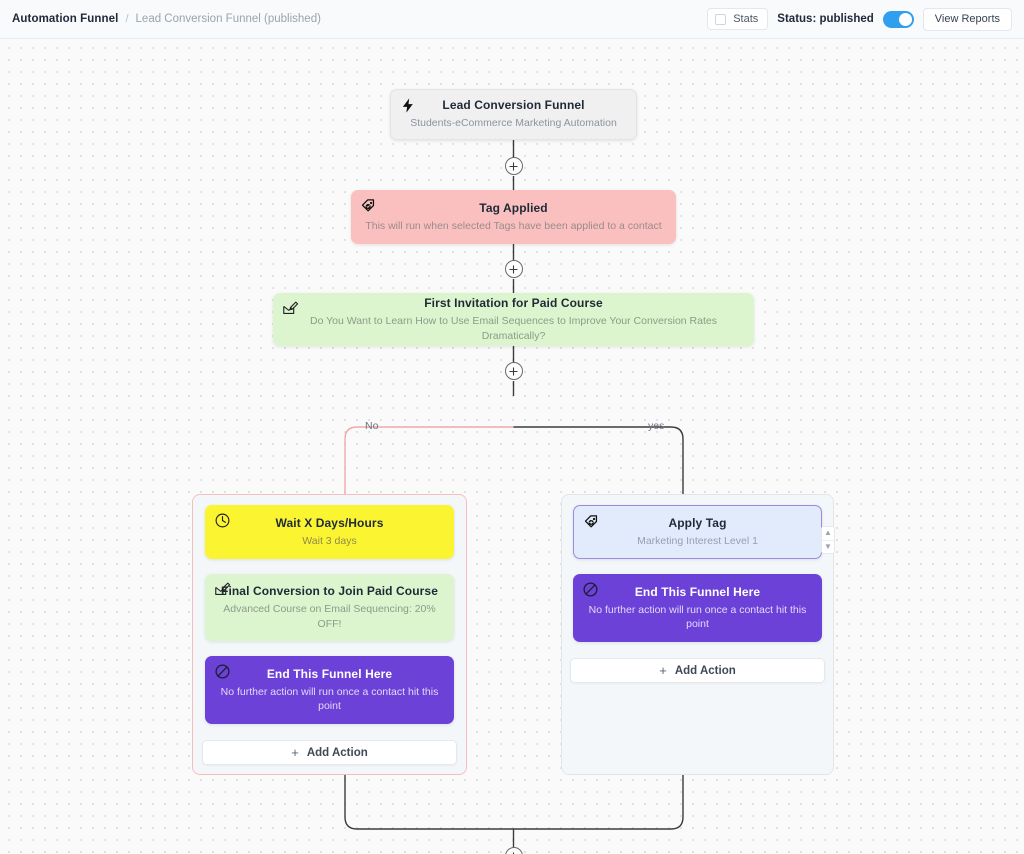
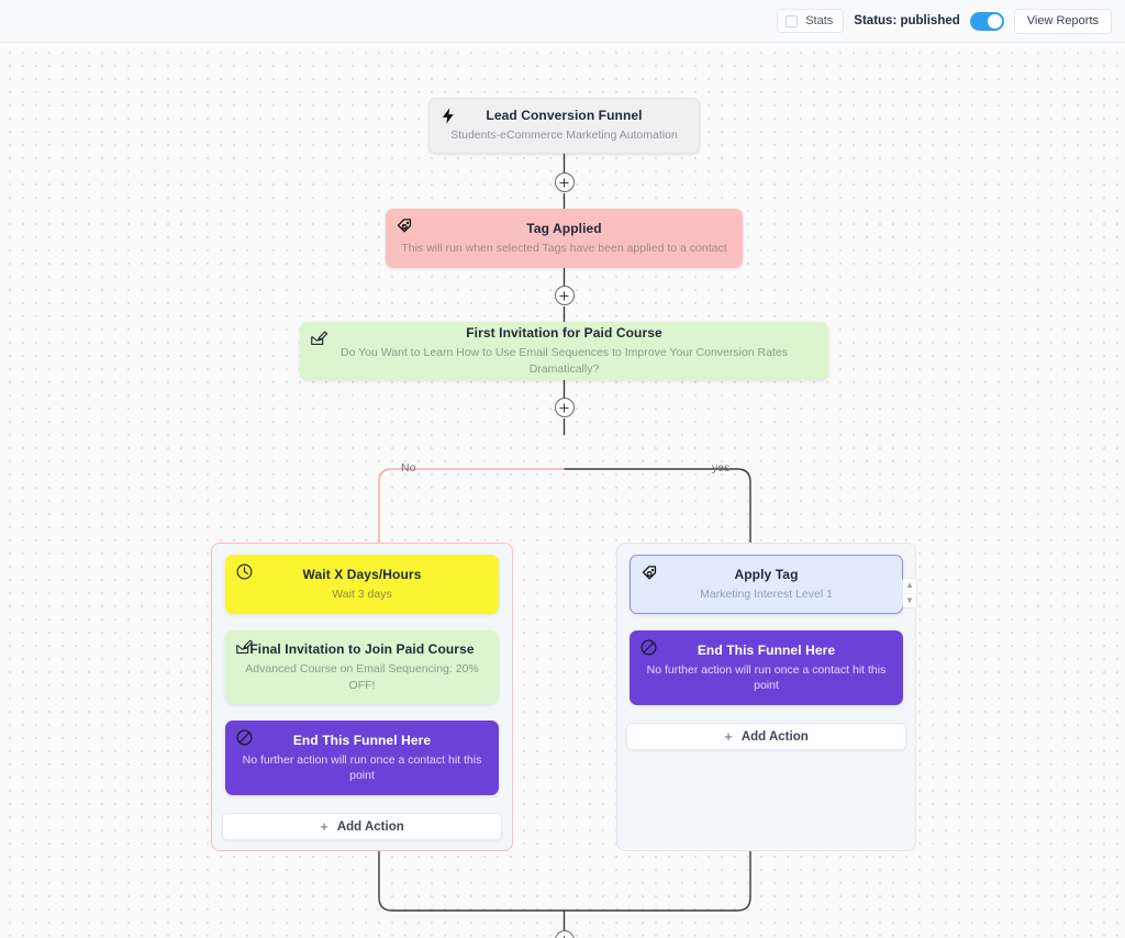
- Automation Funnel
- /
- Lead Conversion Funnel (published)
  Stats
  Status: published
  View Reports
  Lead Conversion Funnel
  Students-eCommerce Marketing Automation
  Tag Applied
  This will run when selected Tags have been applied to a contact
  First Invitation for Paid Course
  Do You Want to Learn How to Use Email Sequences to Improve Your Conversion Rates Dramatically?
  No
  yes
  Wait X Days/Hours
  Wait 3 days
- Final Conversion to Join Paid Course
+ Final Invitation to Join Paid Course
  Advanced Course on Email Sequencing: 20% OFF!
  End This Funnel Here
  No further action will run once a contact hit this point
  +
  Add Action
  Apply Tag
  Marketing Interest Level 1
  ▲
  ▼
  End This Funnel Here
  No further action will run once a contact hit this point
  +
  Add Action
